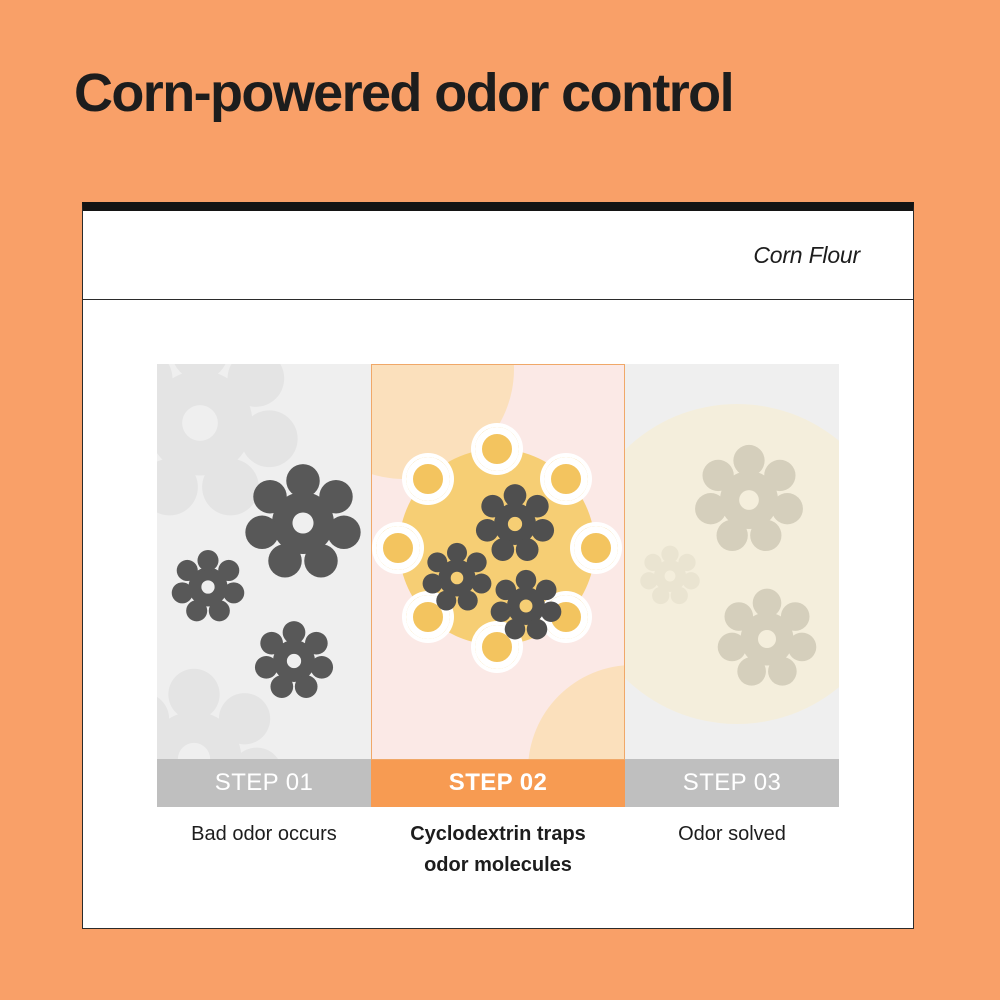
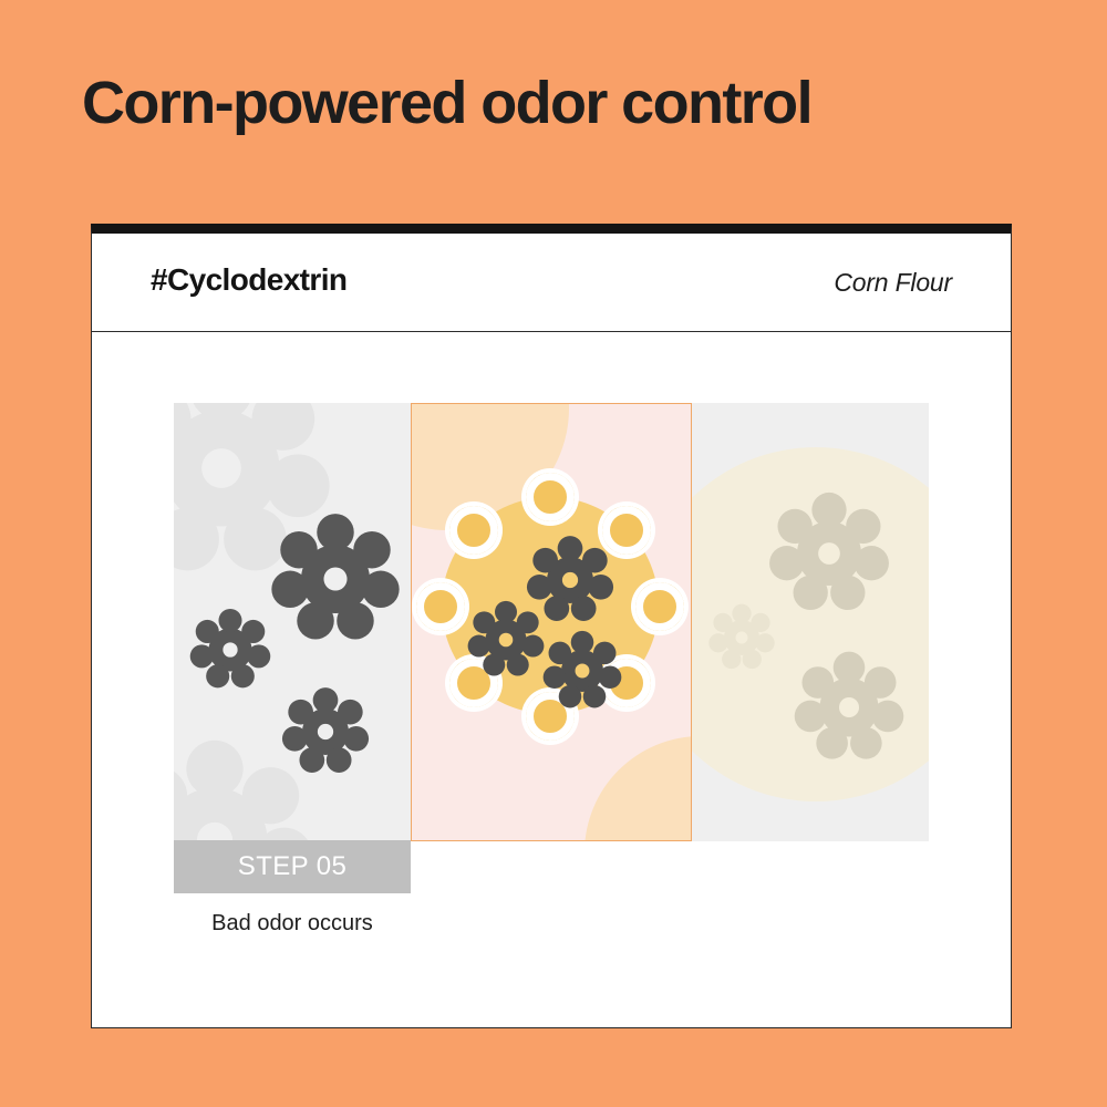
  Corn-powered odor control
+ #Cyclodextrin
  Corn Flour
- STEP 01
+ STEP 05
- STEP 02
- STEP 03
  Bad odor occurs
- Cyclodextrin traps
- odor molecules
- Odor solved
